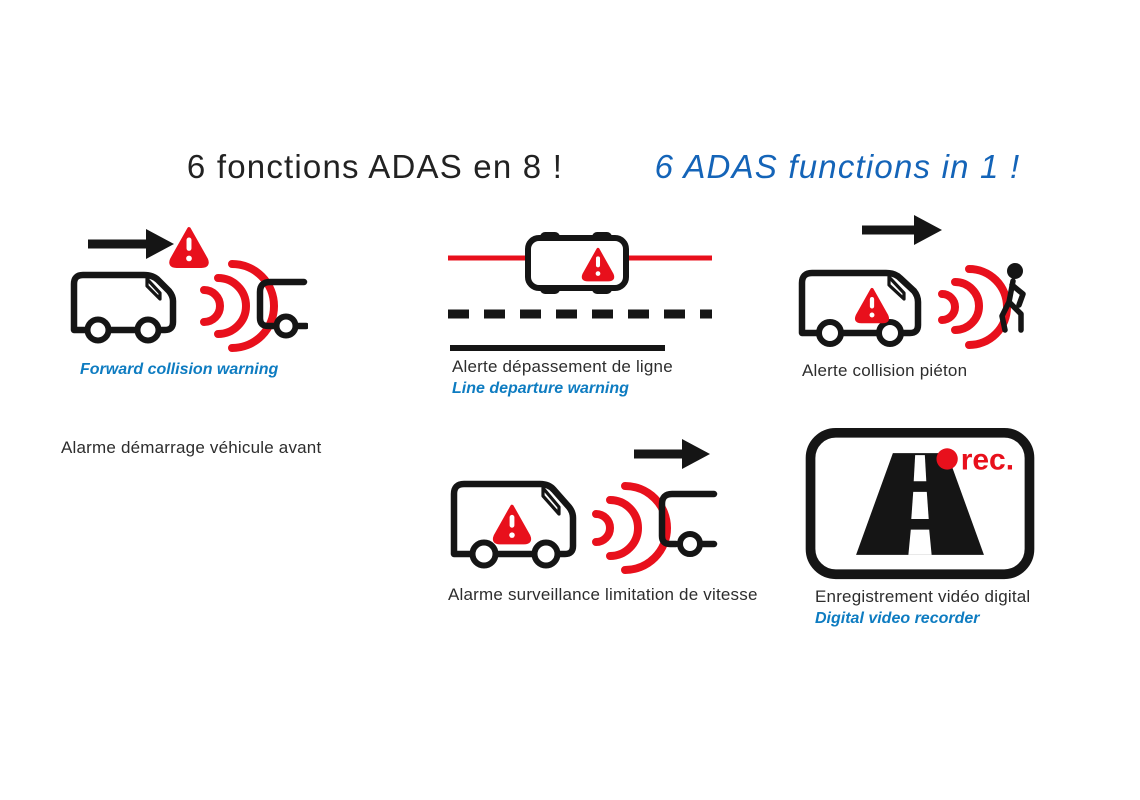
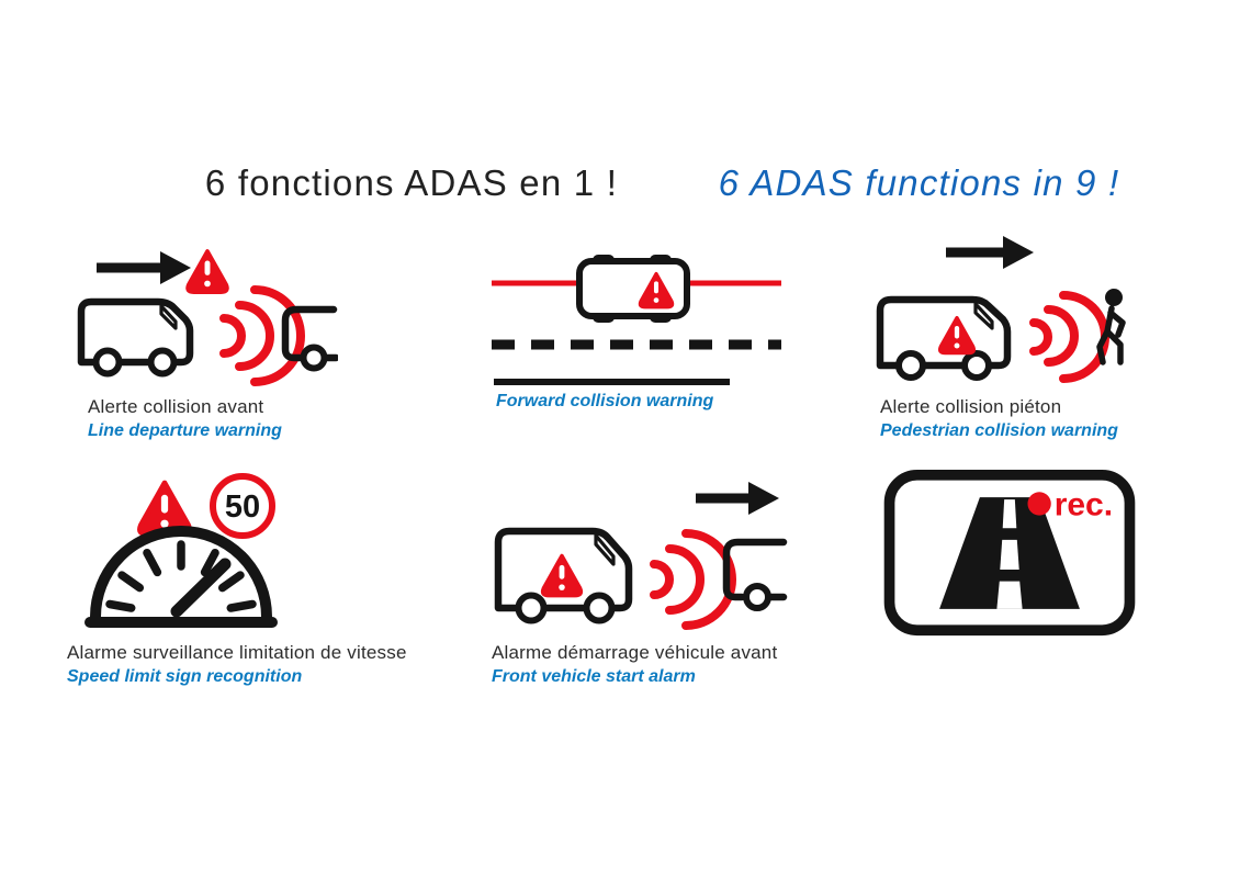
- 6 fonctions ADAS en 8 !
+ 6 fonctions ADAS en 1 !
- 6 ADAS functions in 1 !
+ 6 ADAS functions in 9 !
+ Alerte collision avant
- Forward collision warning
+ Line departure warning
- Alerte dépassement de ligne
- Line departure warning
+ Forward collision warning
  Alerte collision piéton
+ Pedestrian collision warning
+ 50
- Alarme démarrage véhicule avant
+ Alarme surveillance limitation de vitesse
+ Speed limit sign recognition
- Alarme surveillance limitation de vitesse
+ Alarme démarrage véhicule avant
+ Front vehicle start alarm
  rec.
- Enregistrement vidéo digital
- Digital video recorder
